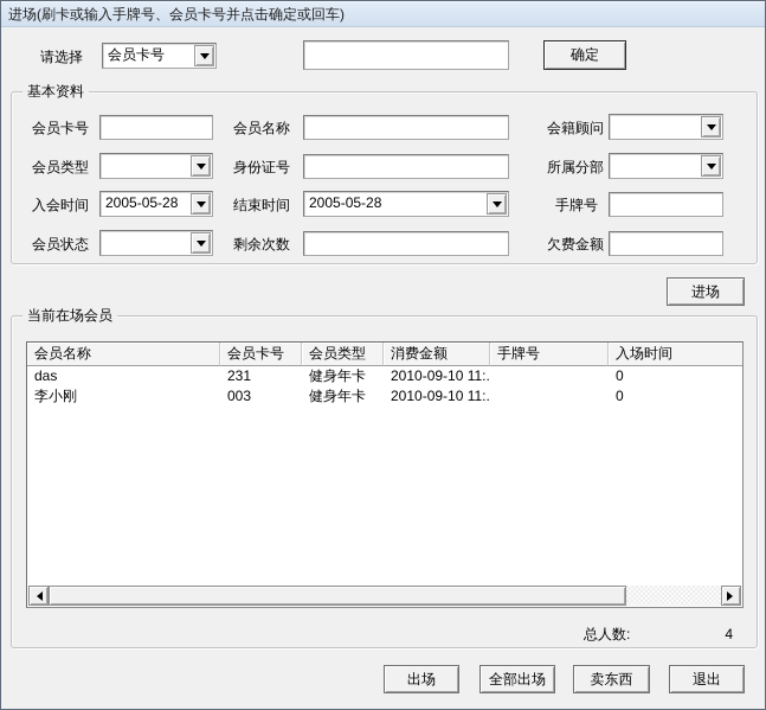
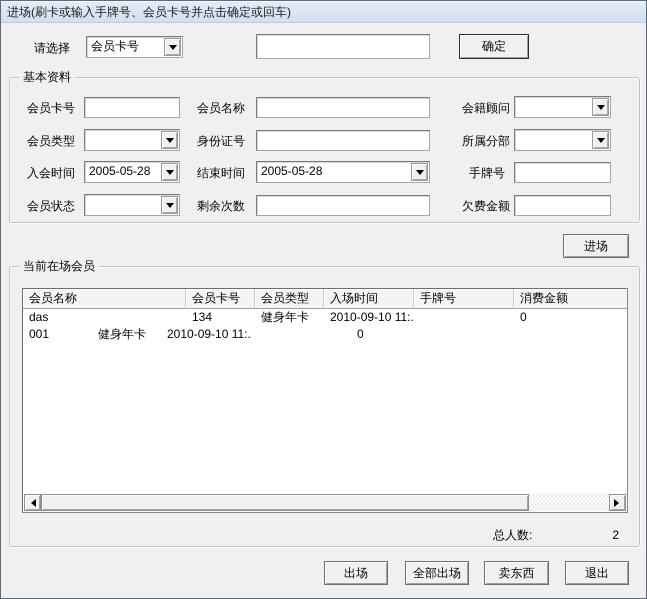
  进场(刷卡或输入手牌号、会员卡号并点击确定或回车)
  请选择
  会员卡号
  确定
  基本资料
  会员卡号
  会员名称
  会籍顾问
  会员类型
  身份证号
  所属分部
  入会时间
  2005-05-28
  结束时间
  2005-05-28
  手牌号
  会员状态
  剩余次数
  欠费金额
  进场
  当前在场会员
  会员名称
  会员卡号
  会员类型
- 消费金额
+ 入场时间
  手牌号
- 入场时间
+ 消费金额
  das
- 231
+ 134
  健身年卡
  2010-09-10 11:.
  0
- 李小刚
- 003
+ 001
  健身年卡
  2010-09-10 11:.
  0
  总人数:
- 4
+ 2
  出场
  全部出场
  卖东西
  退出
